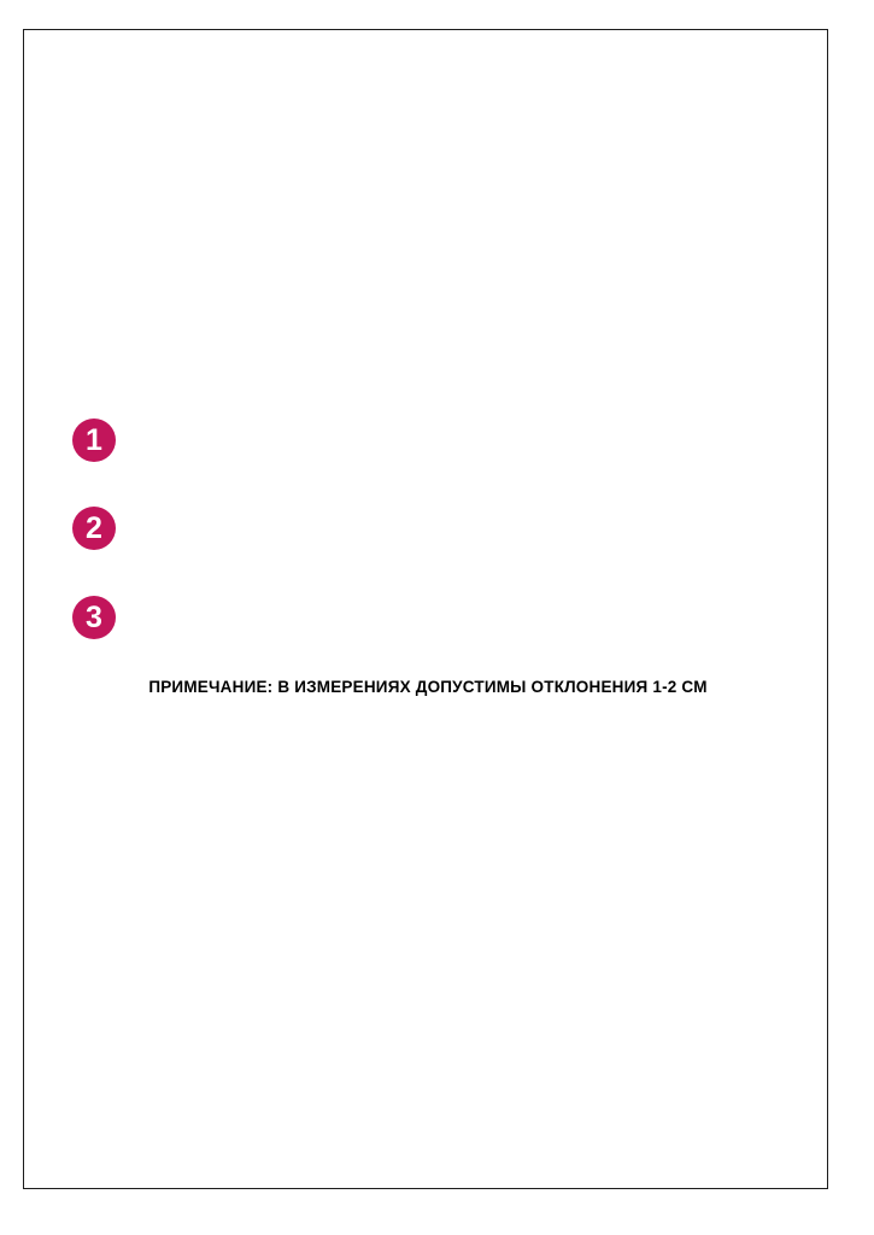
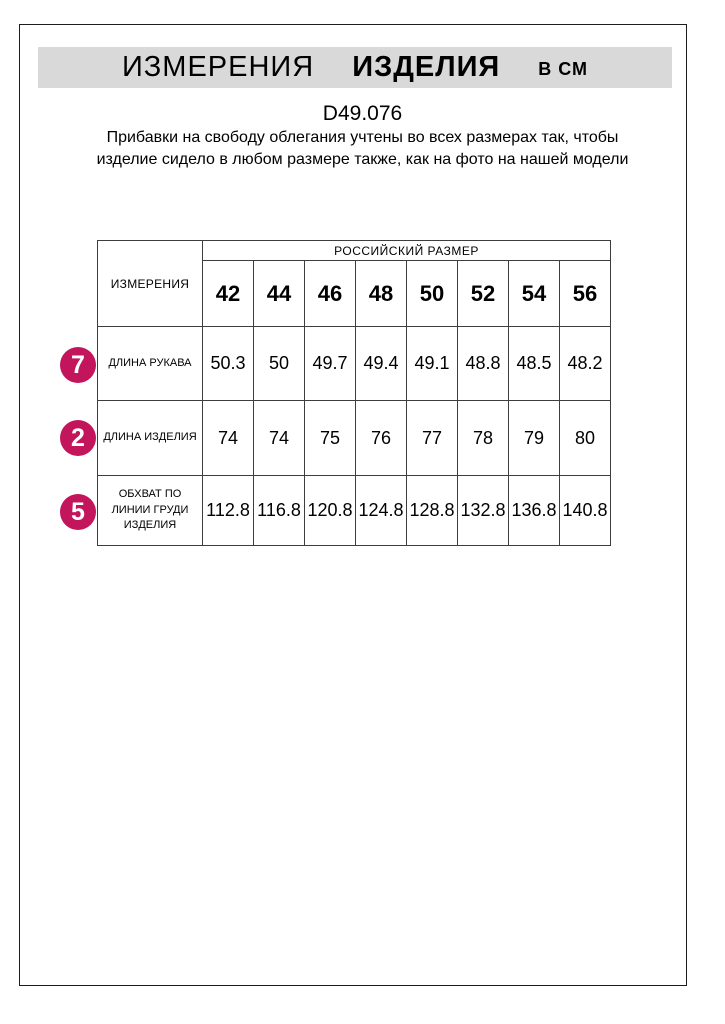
+ ИЗМЕРЕНИЯ
+ ИЗДЕЛИЯ
+ В СМ
+ D49.076
+ Прибавки на свободу облегания учтены во всех размерах так, чтобы изделие сидело в любом размере также, как на фото на нашей модели
+ ИЗМЕРЕНИЯ	РОССИЙСКИЙ РАЗМЕР
+ 42	44	46	48	50	52	54	56
+ ДЛИНА РУКАВА	50.3	50	49.7	49.4	49.1	48.8	48.5	48.2
+ ДЛИНА ИЗДЕЛИЯ	74	74	75	76	77	78	79	80
+ ОБХВАТ ПО ЛИНИИ ГРУДИ ИЗДЕЛИЯ	112.8	116.8	120.8	124.8	128.8	132.8	136.8	140.8
- 1
+ 7
  2
- 3
+ 5
- ПРИМЕЧАНИЕ: В ИЗМЕРЕНИЯХ ДОПУСТИМЫ ОТКЛОНЕНИЯ 1-2 СМ
